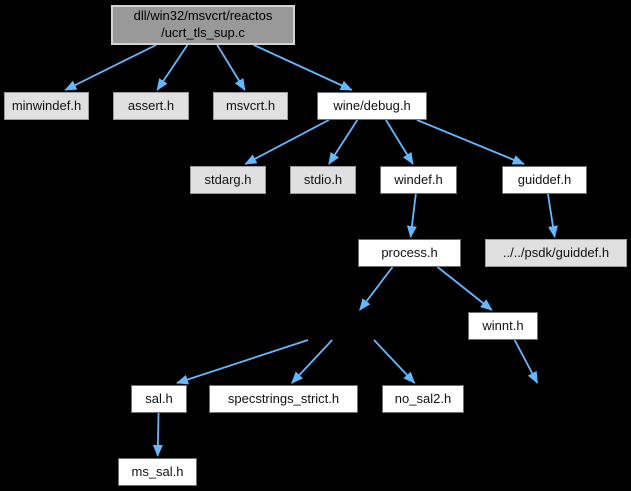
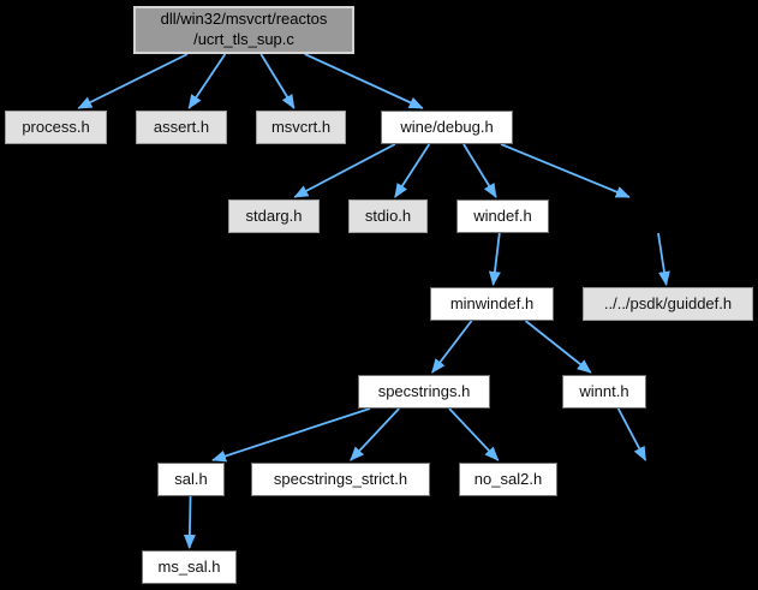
  dll/win32/msvcrt/reactos
  /ucrt_tls_sup.c
- minwindef.h
+ process.h
  assert.h
  msvcrt.h
  wine/debug.h
  stdarg.h
  stdio.h
  windef.h
- guiddef.h
- process.h
+ minwindef.h
  ../../psdk/guiddef.h
+ specstrings.h
  winnt.h
  sal.h
  specstrings_strict.h
  no_sal2.h
  ms_sal.h
